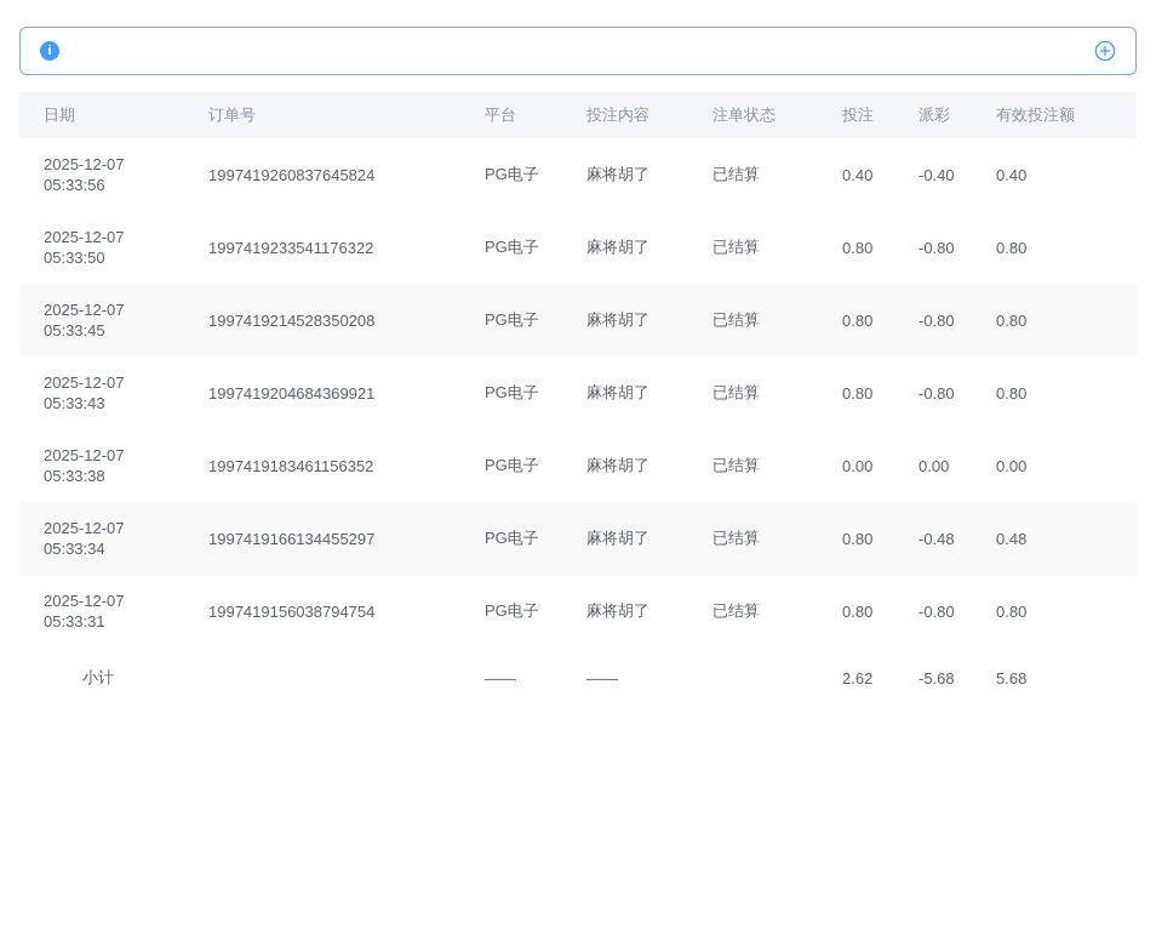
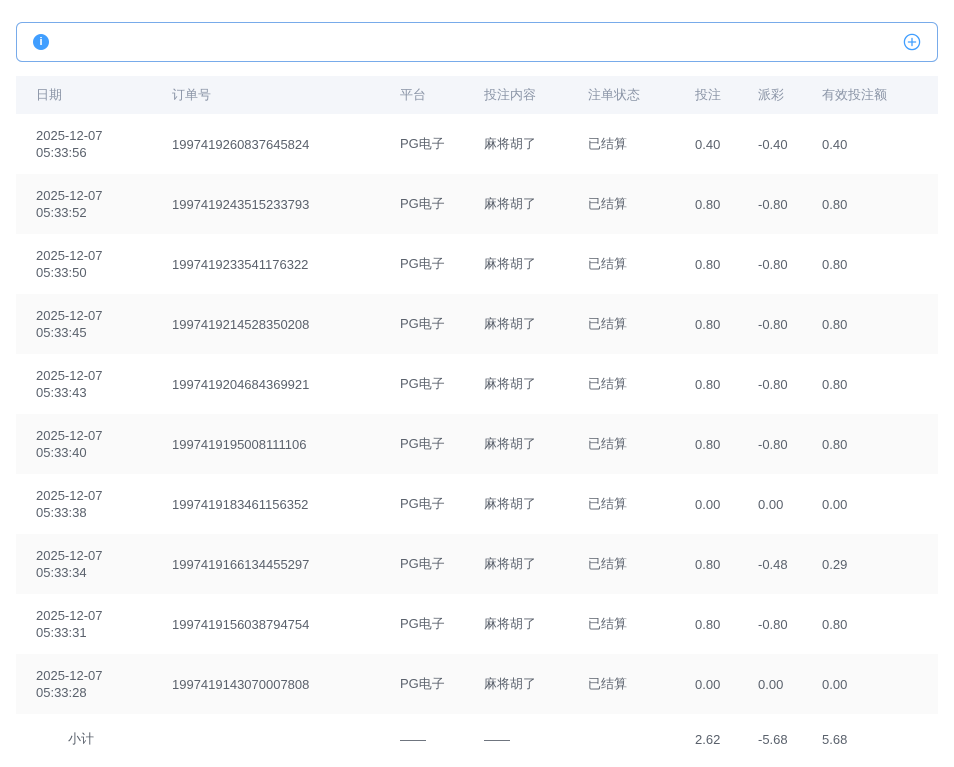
  i
  日期	订单号	平台	投注内容	注单状态	投注	派彩	有效投注额
  2025-12-07 05:33:56	1997419260837645824	PG电子	麻将胡了	已结算	0.40	-0.40	0.40
+ 2025-12-07 05:33:52	1997419243515233793	PG电子	麻将胡了	已结算	0.80	-0.80	0.80
  2025-12-07 05:33:50	1997419233541176322	PG电子	麻将胡了	已结算	0.80	-0.80	0.80
  2025-12-07 05:33:45	1997419214528350208	PG电子	麻将胡了	已结算	0.80	-0.80	0.80
  2025-12-07 05:33:43	1997419204684369921	PG电子	麻将胡了	已结算	0.80	-0.80	0.80
+ 2025-12-07 05:33:40	1997419195008111106	PG电子	麻将胡了	已结算	0.80	-0.80	0.80
  2025-12-07 05:33:38	1997419183461156352	PG电子	麻将胡了	已结算	0.00	0.00	0.00
- 2025-12-07 05:33:34	1997419166134455297	PG电子	麻将胡了	已结算	0.80	-0.48	0.48
+ 2025-12-07 05:33:34	1997419166134455297	PG电子	麻将胡了	已结算	0.80	-0.48	0.29
  2025-12-07 05:33:31	1997419156038794754	PG电子	麻将胡了	已结算	0.80	-0.80	0.80
+ 2025-12-07 05:33:28	1997419143070007808	PG电子	麻将胡了	已结算	0.00	0.00	0.00
  小计		——	——		2.62	-5.68	5.68
